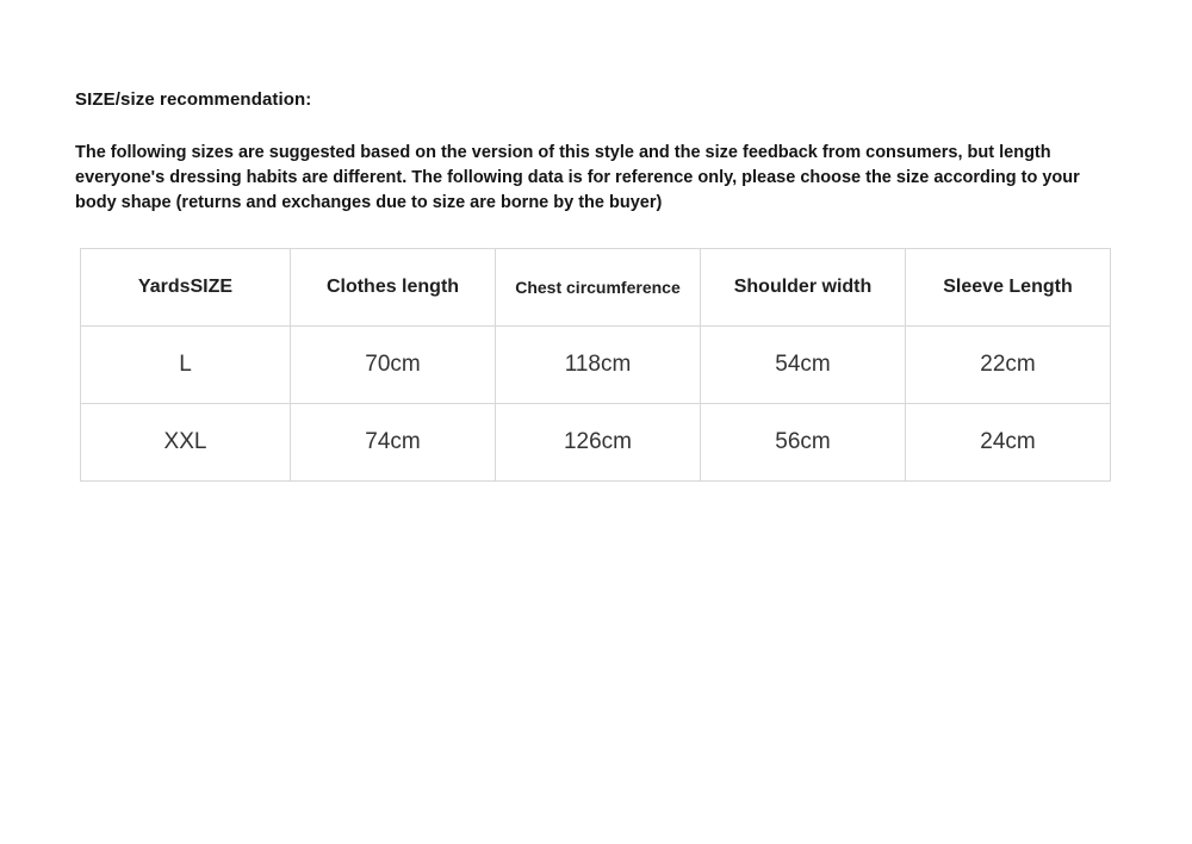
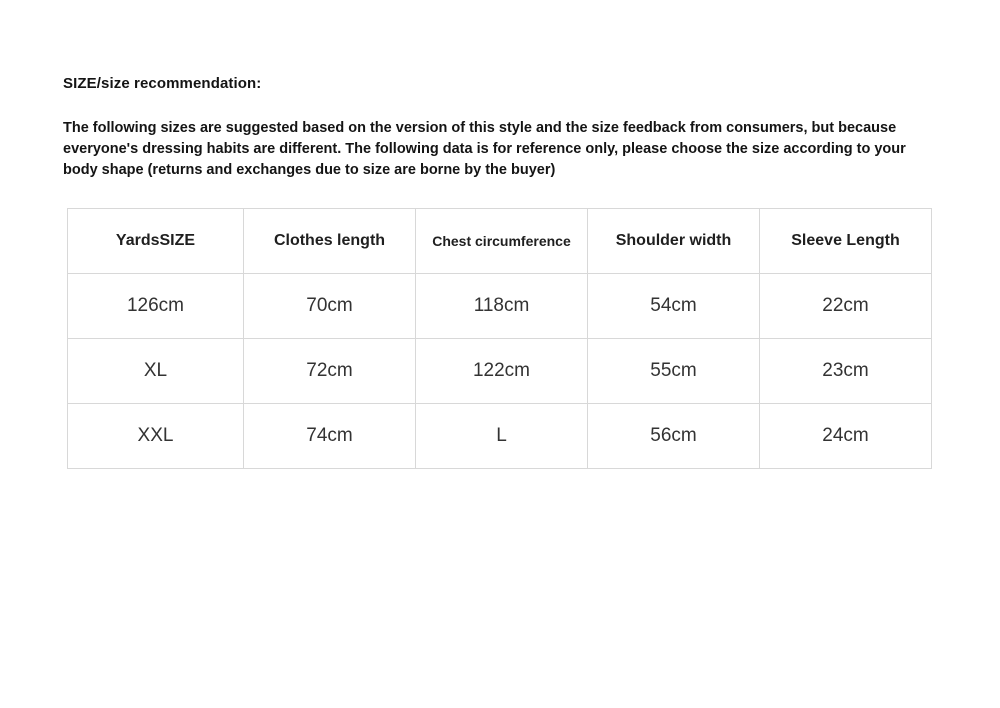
  SIZE/size recommendation:
- The following sizes are suggested based on the version of this style and the size feedback from consumers, but length everyone's dressing habits are different. The following data is for reference only, please choose the size according to your body shape (returns and exchanges due to size are borne by the buyer)
+ The following sizes are suggested based on the version of this style and the size feedback from consumers, but because everyone's dressing habits are different. The following data is for reference only, please choose the size according to your body shape (returns and exchanges due to size are borne by the buyer)
  YardsSIZE	Clothes length	Chest circumference	Shoulder width	Sleeve Length
- L	70cm	118cm	54cm	22cm
+ 126cm	70cm	118cm	54cm	22cm
+ XL	72cm	122cm	55cm	23cm
- XXL	74cm	126cm	56cm	24cm
+ XXL	74cm	L	56cm	24cm
